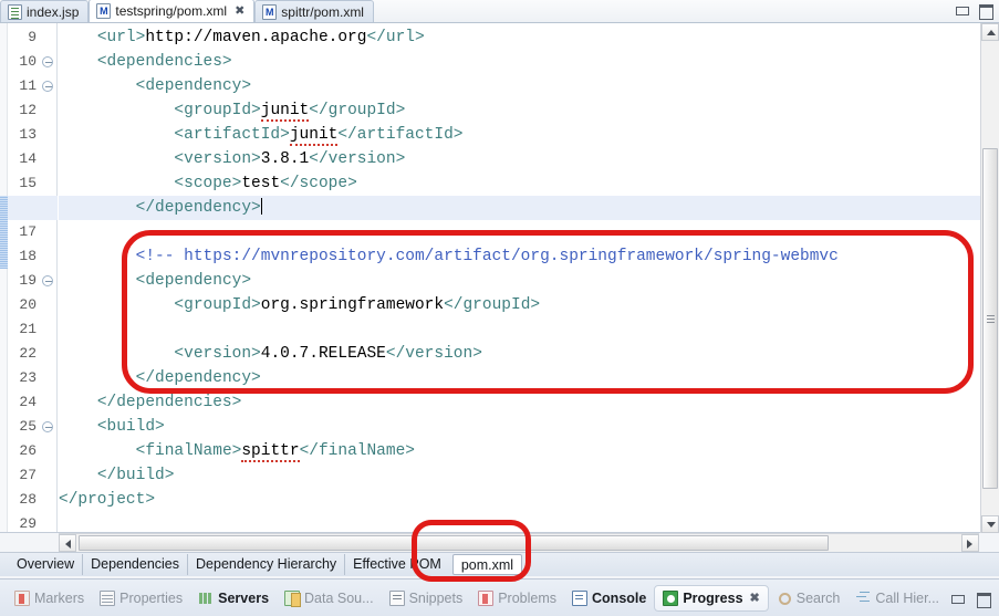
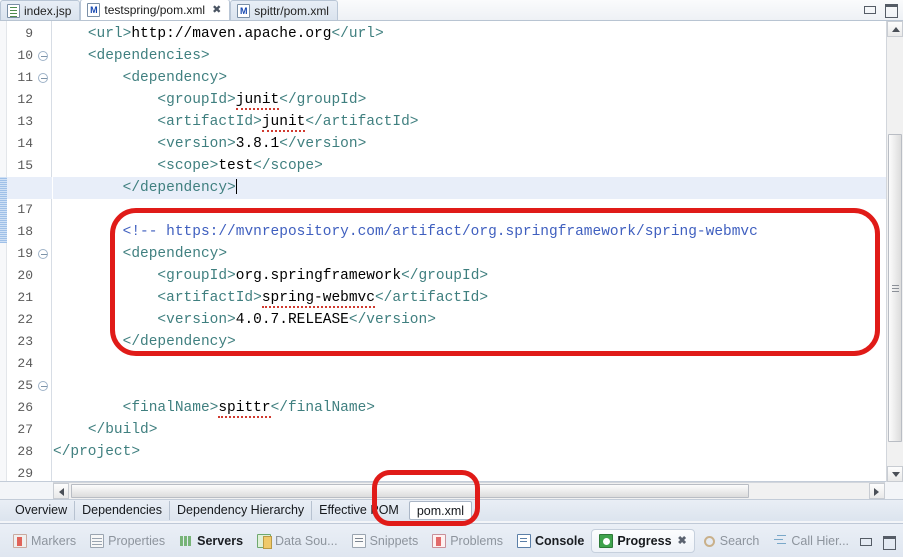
  index.jsp
  M
  testspring/pom.xml
  ✖
  M
  spittr/pom.xml
  9
  10
  11
  12
  13
  14
  15
  17
  18
  19
  20
  21
  22
  23
  24
  25
  26
  27
  28
  29
  <url>http://maven.apache.org</url>
  <dependencies>
  <dependency>
  <groupId>junit</groupId>
  <artifactId>junit</artifactId>
  <version>3.8.1</version>
  <scope>test</scope>
  </dependency>
  <!-- https://mvnrepository.com/artifact/org.springframework/spring-webmvc
  <dependency>
  <groupId>org.springframework</groupId>
+ <artifactId>spring-webmvc</artifactId>
  <version>4.0.7.RELEASE</version>
  </dependency>
- </dependencies>
- <build>
  <finalName>spittr</finalName>
  </build>
  </project>
  Overview
  Dependencies
  Dependency Hierarchy
  Effective POM
  pom.xml
  Markers
  Properties
  Servers
  Data Sou...
  Snippets
  Problems
  Console
  Progress
  ✖
  Search
  Call Hier...
